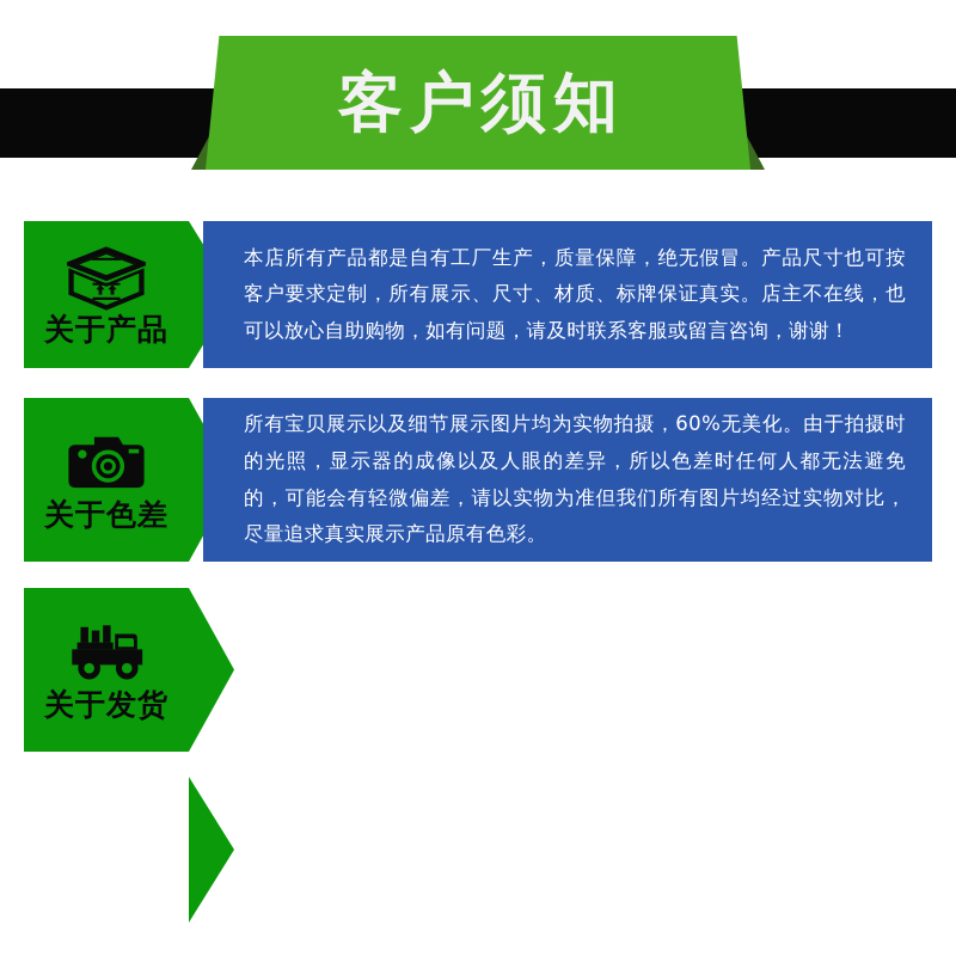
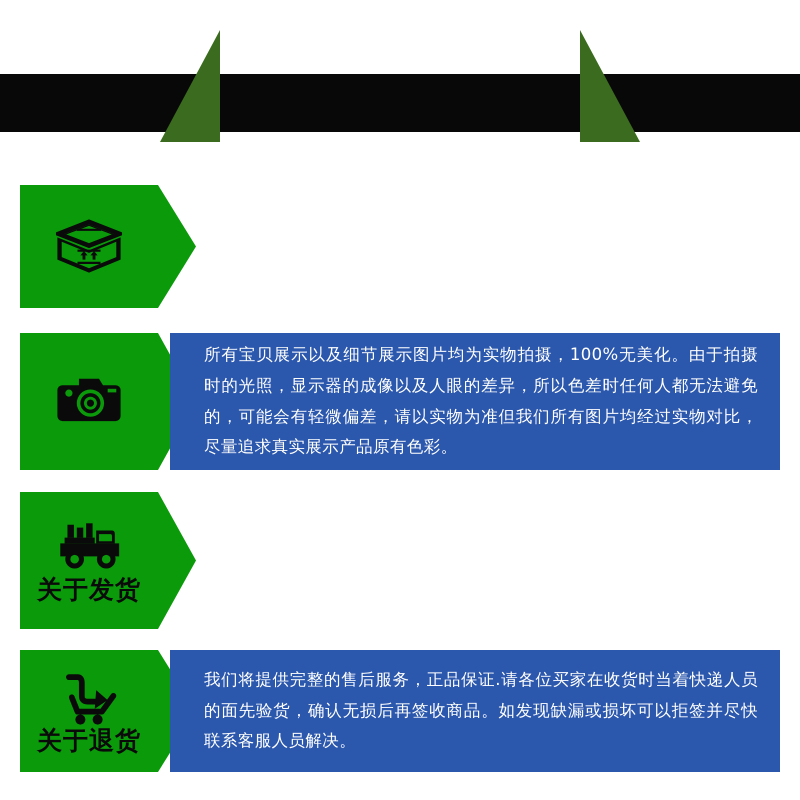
- 客户须知
- 关于产品
- 本店所有产品都是自有工厂生产，质量保障，绝无假冒。产品尺寸也可按客户要求定制，所有展示、尺寸、材质、标牌保证真实。店主不在线，也可以放心自助购物，如有问题，请及时联系客服或留言咨询，谢谢！
- 关于色差
- 所有宝贝展示以及细节展示图片均为实物拍摄，60%无美化。由于拍摄时的光照，显示器的成像以及人眼的差异，所以色差时任何人都无法避免的，可能会有轻微偏差，请以实物为准但我们所有图片均经过实物对比，尽量追求真实展示产品原有色彩。
+ 所有宝贝展示以及细节展示图片均为实物拍摄，100%无美化。由于拍摄时的光照，显示器的成像以及人眼的差异，所以色差时任何人都无法避免的，可能会有轻微偏差，请以实物为准但我们所有图片均经过实物对比，尽量追求真实展示产品原有色彩。
  关于发货
+ 关于退货
+ 我们将提供完整的售后服务，正品保证.请各位买家在收货时当着快递人员的面先验货，确认无损后再签收商品。如发现缺漏或损坏可以拒签并尽快联系客服人员解决。
